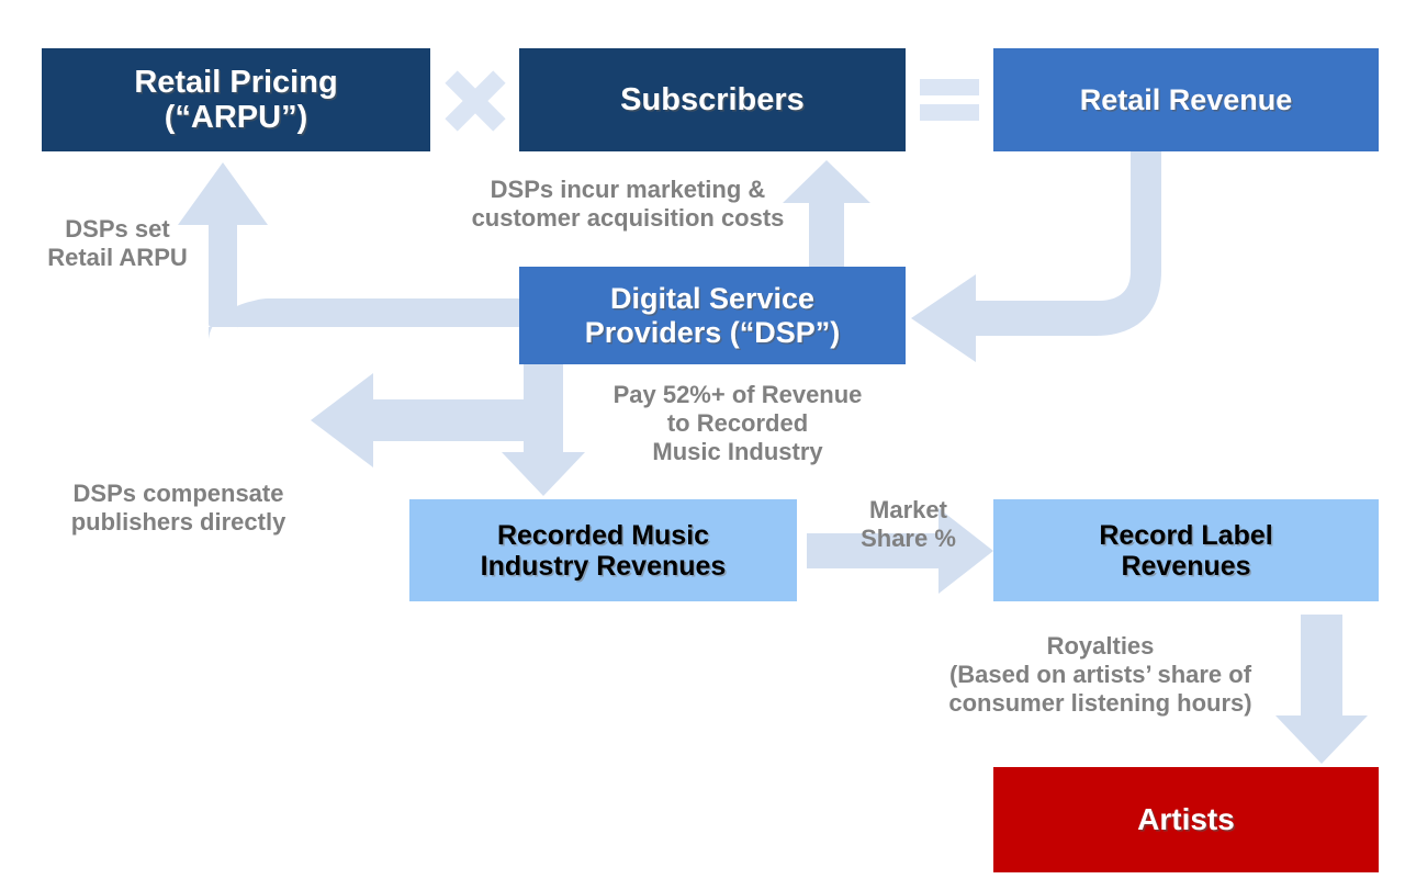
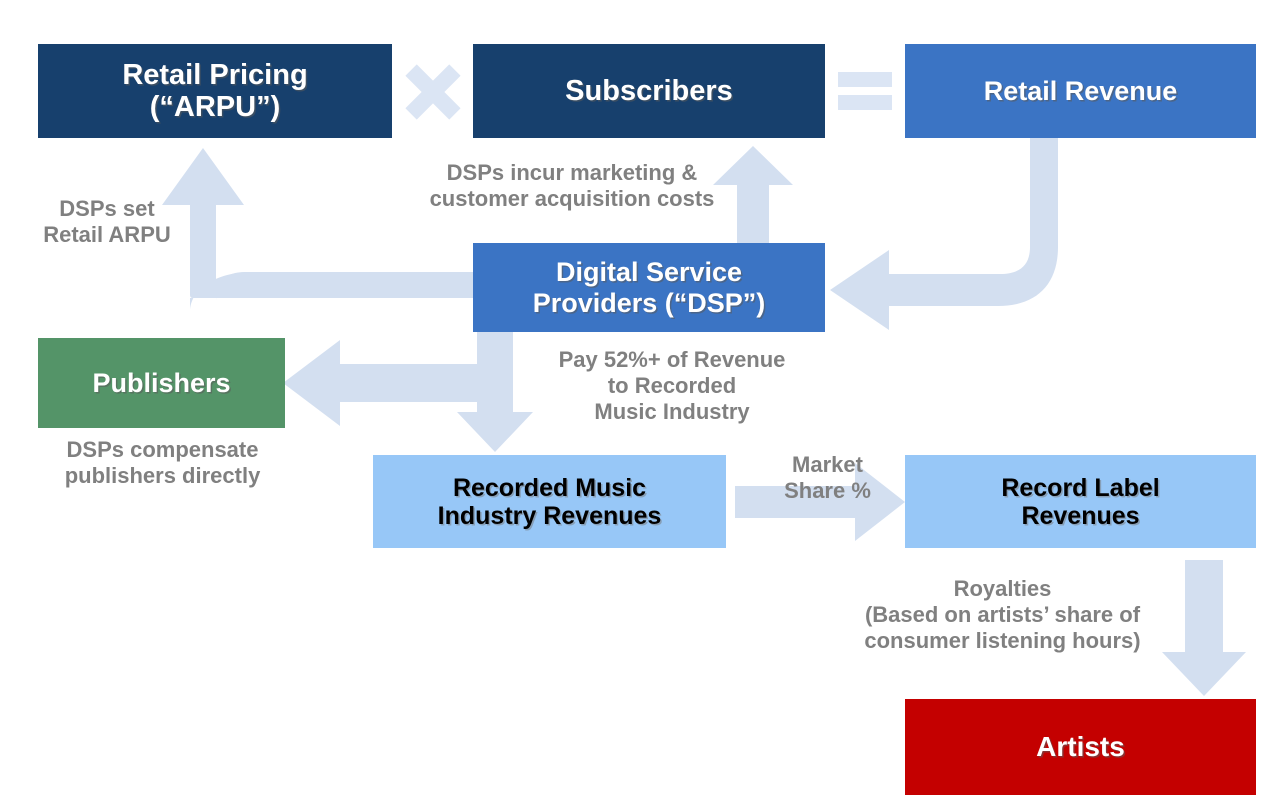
  Retail Pricing
  (“ARPU”)
  Subscribers
  Retail Revenue
  Digital Service
  Providers (“DSP”)
+ Publishers
  Recorded Music
  Industry Revenues
  Record Label
  Revenues
  Artists
  DSPs set
  Retail ARPU
  DSPs incur marketing &
  customer acquisition costs
  Pay 52%+ of Revenue
  to Recorded
  Music Industry
  DSPs compensate
  publishers directly
  Market
  Share %
  Royalties
  (Based on artists’ share of
  consumer listening hours)
